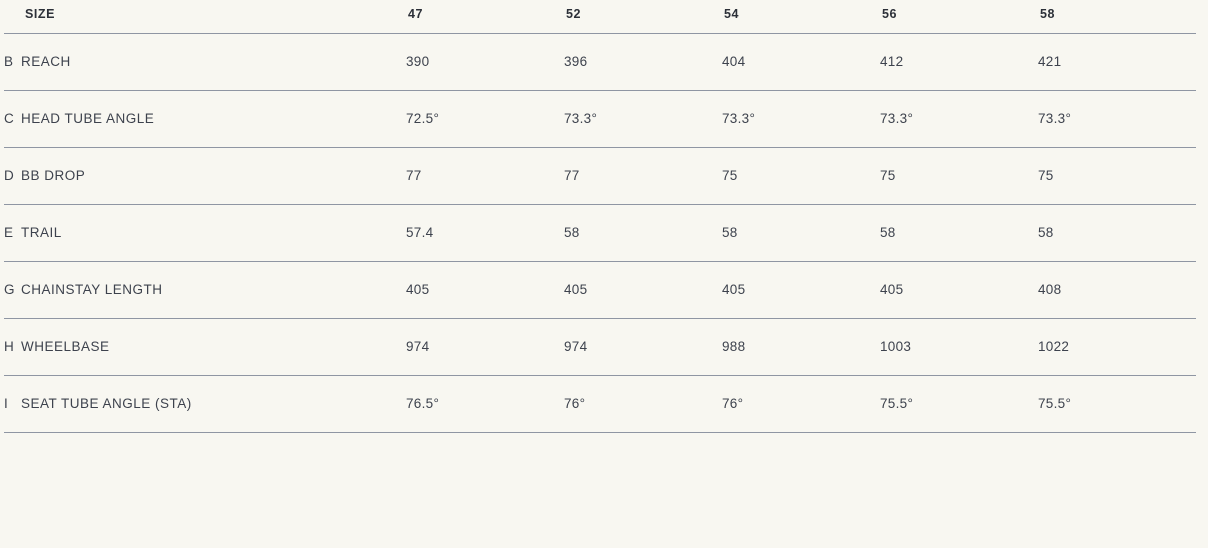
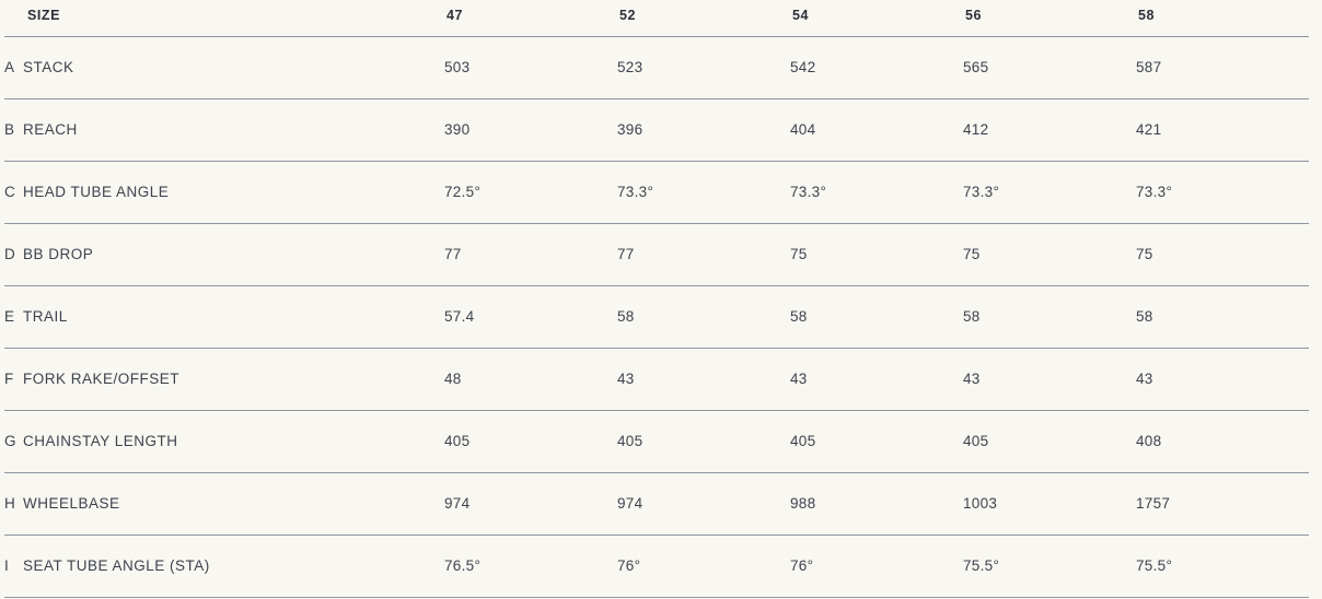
  SIZE	47	52	54	56	58
+ A STACK	503	523	542	565	587
  B REACH	390	396	404	412	421
  C HEAD TUBE ANGLE	72.5°	73.3°	73.3°	73.3°	73.3°
  D BB DROP	77	77	75	75	75
  E TRAIL	57.4	58	58	58	58
+ F FORK RAKE/OFFSET	48	43	43	43	43
  G CHAINSTAY LENGTH	405	405	405	405	408
- H WHEELBASE	974	974	988	1003	1022
+ H WHEELBASE	974	974	988	1003	1757
  I SEAT TUBE ANGLE (STA)	76.5°	76°	76°	75.5°	75.5°
